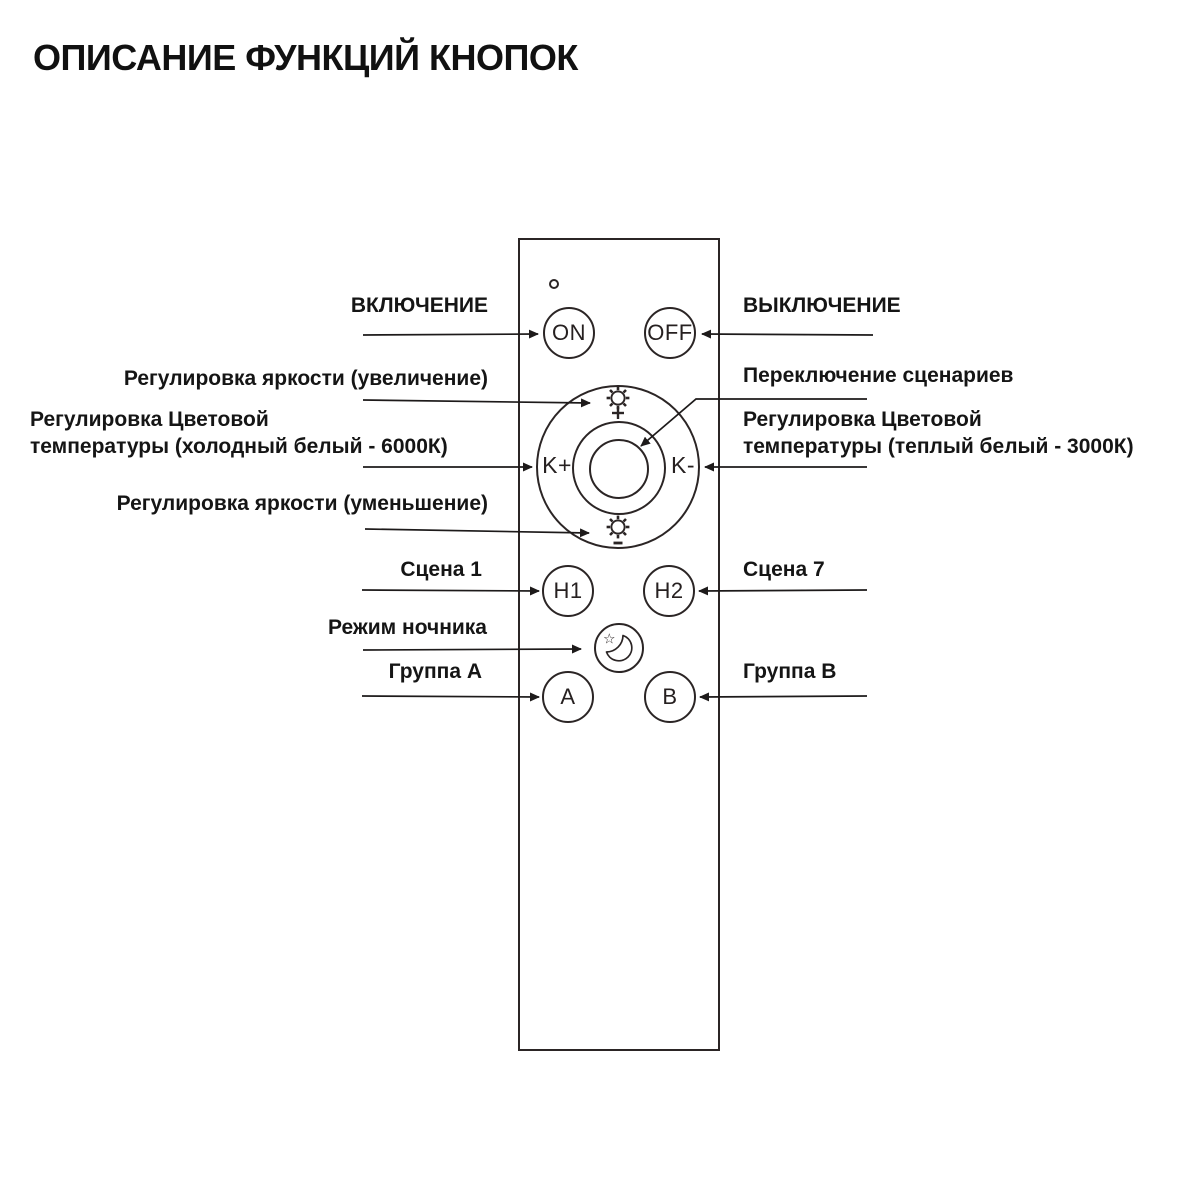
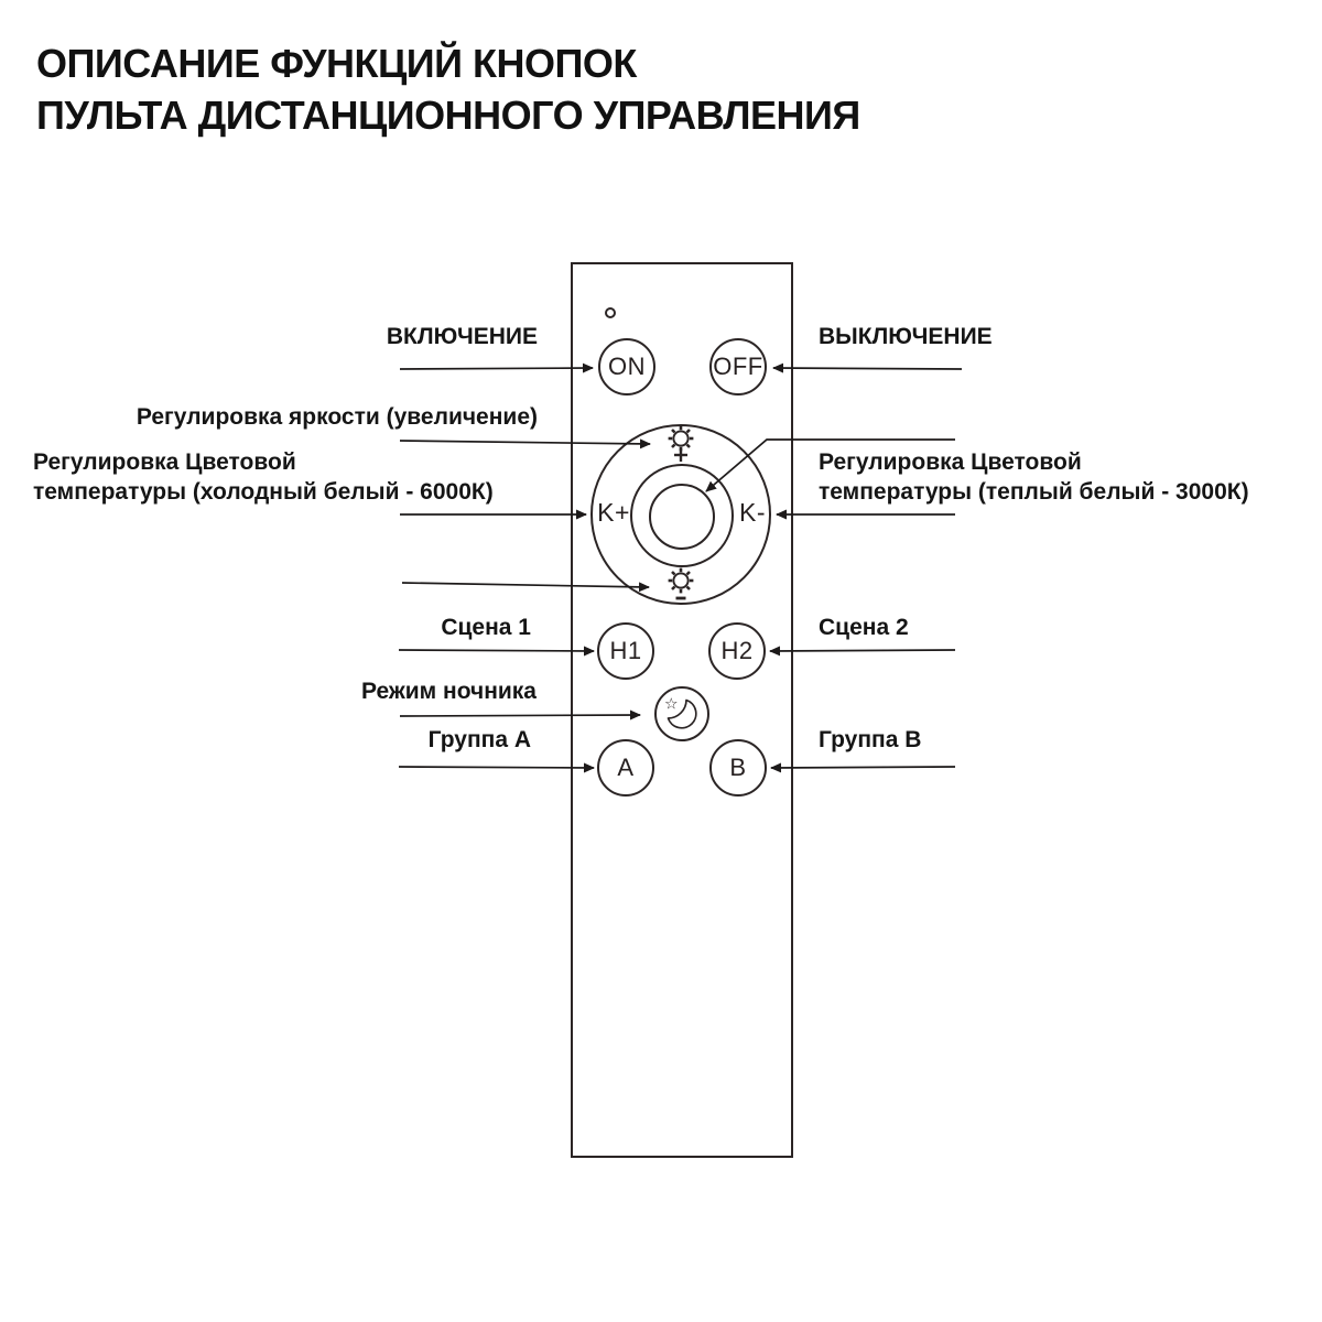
  ОПИСАНИЕ ФУНКЦИЙ КНОПОК
+ ПУЛЬТА ДИСТАНЦИОННОГО УПРАВЛЕНИЯ
  ON
  OFF
  K+
  K-
  H1
  H2
  ☆
  A
  B
  ВКЛЮЧЕНИЕ
  Регулировка яркости (увеличение)
  Регулировка Цветовой
  температуры (холодный белый - 6000К)
- Регулировка яркости (уменьшение)
  Сцена 1
  Режим ночника
  Группа A
  ВЫКЛЮЧЕНИЕ
- Переключение сценариев
  Регулировка Цветовой
  температуры (теплый белый - 3000К)
- Сцена 7
+ Сцена 2
  Группа B
